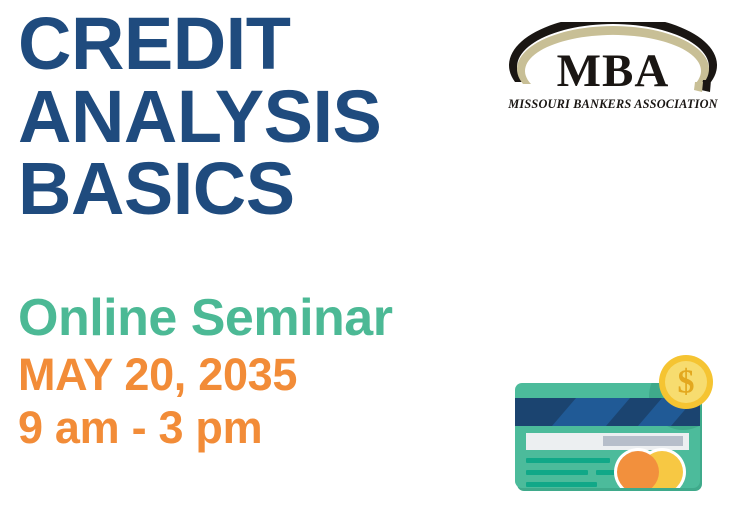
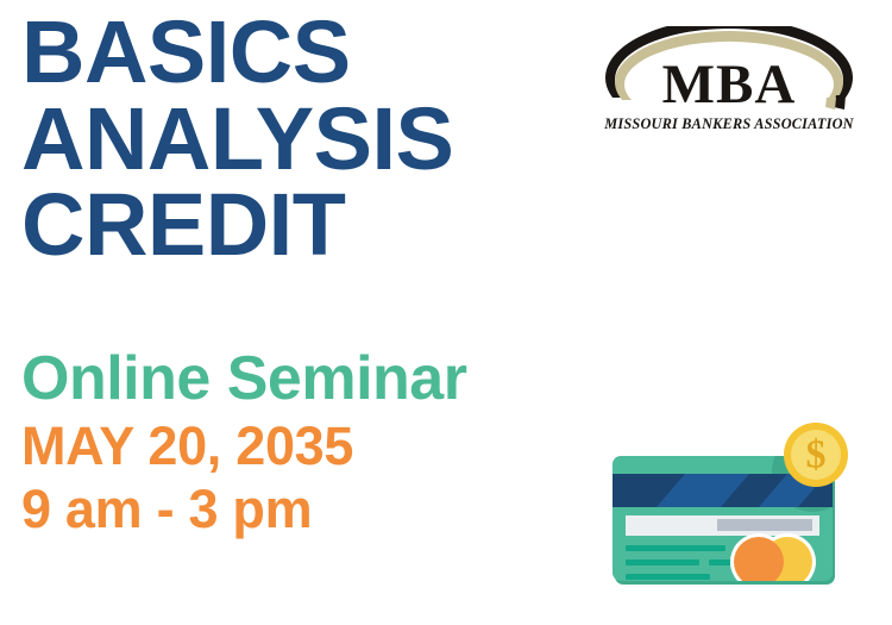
- CREDIT
+ BASICS
  ANALYSIS
- BASICS
+ CREDIT
  Online Seminar
  MAY 20, 2035
  9 am - 3 pm
  MBA
  MISSOURI BANKERS ASSOCIATION
  $
